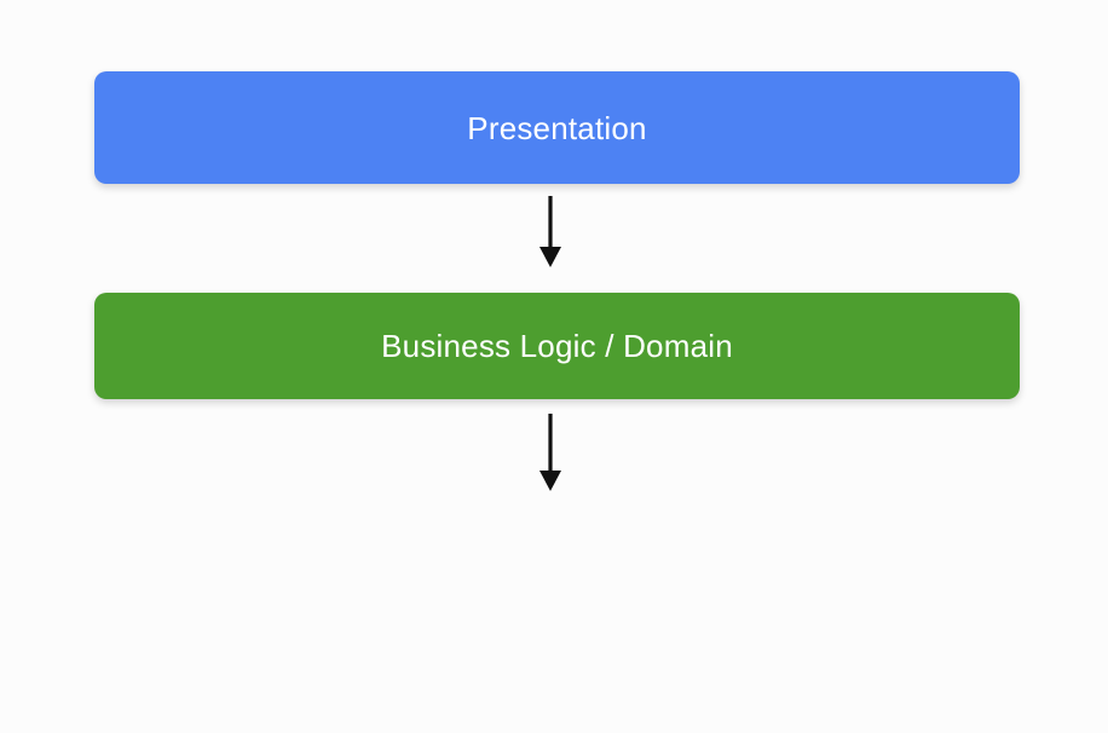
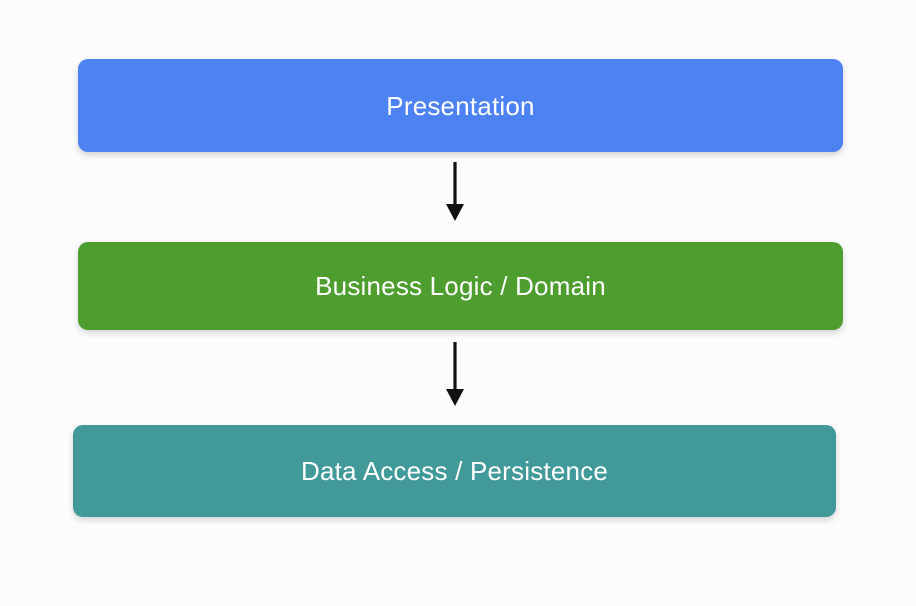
  Presentation
  Business Logic / Domain
+ Data Access / Persistence
